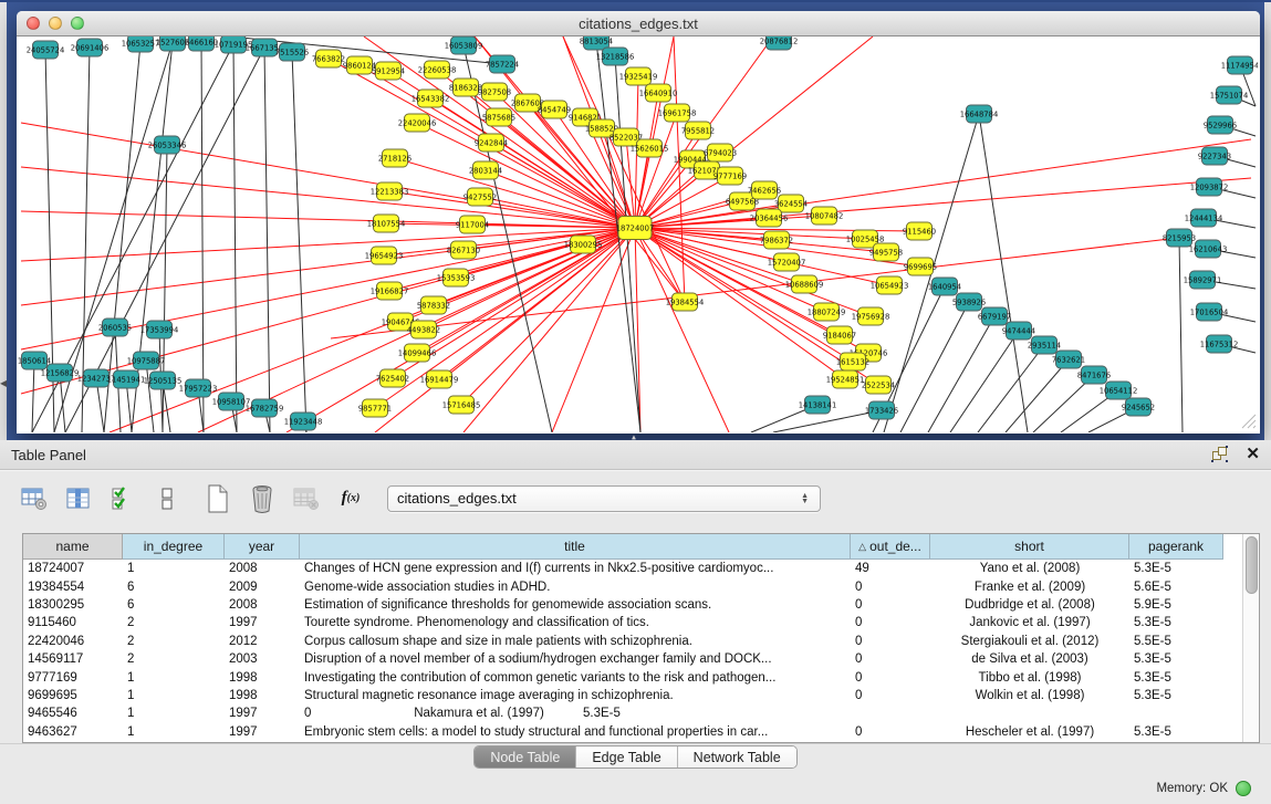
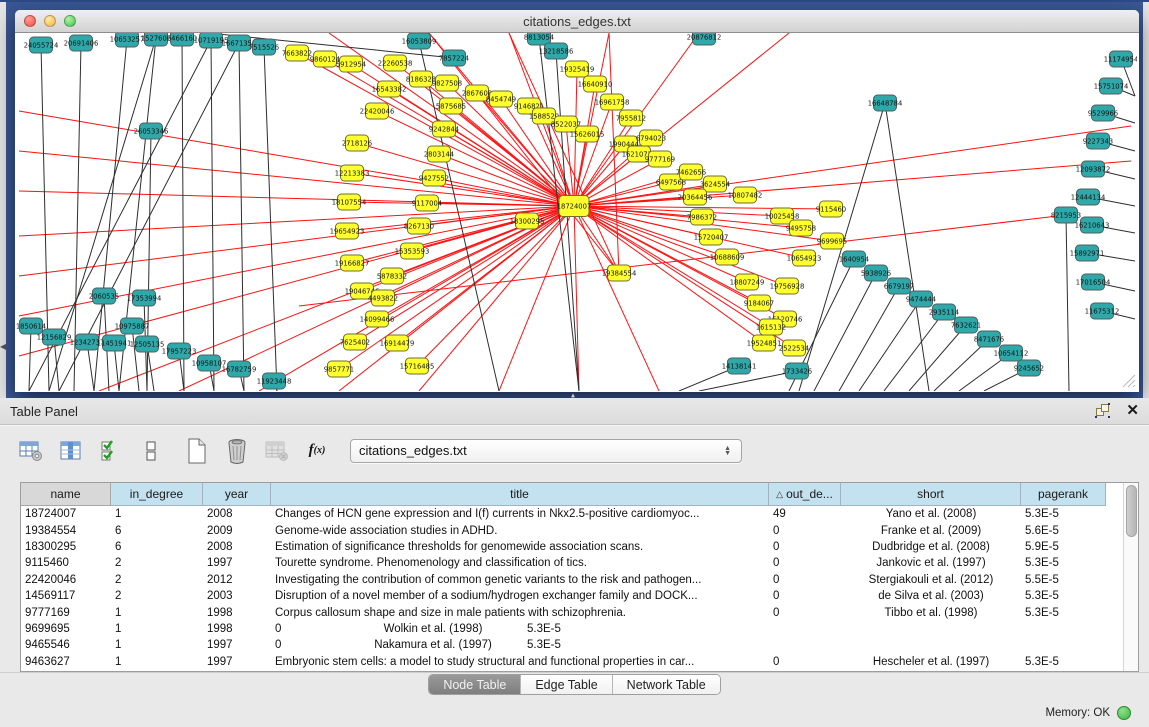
  ◀
  citations_edges.txt
  24055724
  20691406
  10653257
  1527602
  6466160
  10719195
  1667135
  7515526
  26053346
  16053809
  7857224
  8813054
  13218586
  20876812
  16648784
  7663822
  9860124
  5912954
  22260538
  16543382
  8186328
  9827508
  286760
  5875685
  8454749
  9146821
  158852
  19325419
  16640910
  16961758
  8522037
  15626015
  7955812
  1990444
  6794023
  162107
  9777169
  6497568
  7462656
  3624554
  20364456
  10807482
  7986372
  15720407
  10688609
  22420046
  2718126
  12213383
  18107554
  19654923
  19166827
  190467
  4493822
  14099466
  7625402
  16914479
  9857771
  15716485
  9242844
  2803144
  9427552
  9117004
  8267130
  15353593
  5878332
  18724007
  18300295
  19384554
  9115460
  10025458
  9495758
  9699695
  10654923
  19756928
  18807249
  9184067
  1615132
  19524851
  2522534
  2060535
  17353994
  10975887
  1850614
  12156829
  1234273
  11451941
  12505135
  17957223
  10958107
  16782759
  11923448
  14138141
  1733426
  1640954
  5938926
  6679197
  9474444
  2935114
  7632621
  8471676
  10654112
  9245652
  8215953
  11174954
  15751074
  9529966
  9227343
  12093872
  12444134
  16210643
  15892971
  17016504
  11675312
  Table Panel
  ✕
  f
  (x)
  citations_edges.txt
  name
  in_degree
  year
  title
  △
  out_de...
  short
  pagerank
  18724007
  1
  2008
  Changes of HCN gene expression and I(f) currents in Nkx2.5-positive cardiomyoc...
  49
  Yano et al. (2008)
  5.3E-5
  19384554
  6
  2009
  Genome-wide association studies in ADHD.
  0
  Franke et al. (2009)
  5.6E-5
  18300295
  6
  2008
  Estimation of significance thresholds for genomewide association scans.
  0
  Dudbridge et al. (2008)
  5.9E-5
  9115460
  2
  1997
  Tourette syndrome. Phenomenology and classification of tics.
  0
  Jankovic et al. (1997)
  5.3E-5
  22420046
  2
  2012
- Corpus callosum shape and size in male patients with schizophrenia.
+ Investigating the contribution of common genetic variants to the risk and pathogen...
  0
  Stergiakouli et al. (2012)
  5.5E-5
  14569117
  2
  2003
  Disruption of a novel member of a sodium/hydrogen exchanger family and DOCK...
  0
  de Silva et al. (2003)
  5.3E-5
  9777169
  1
  1998
- Investigating the contribution of common genetic variants to the risk and pathogen...
+ Corpus callosum shape and size in male patients with schizophrenia.
  0
  Tibbo et al. (1998)
  5.3E-5
  9699695
  1
  1998
- Structural magnetic resonance image averaging in schizophrenia.
  0
  Wolkin et al. (1998)
  5.3E-5
  9465546
  1
  1997
  0
  Nakamura et al. (1997)
  5.3E-5
  9463627
  1
  1997
  Embryonic stem cells: a model to study structural and functional properties in car...
  0
  Hescheler et al. (1997)
  5.3E-5
  Node Table
  Edge Table
  Network Table
  Memory: OK
